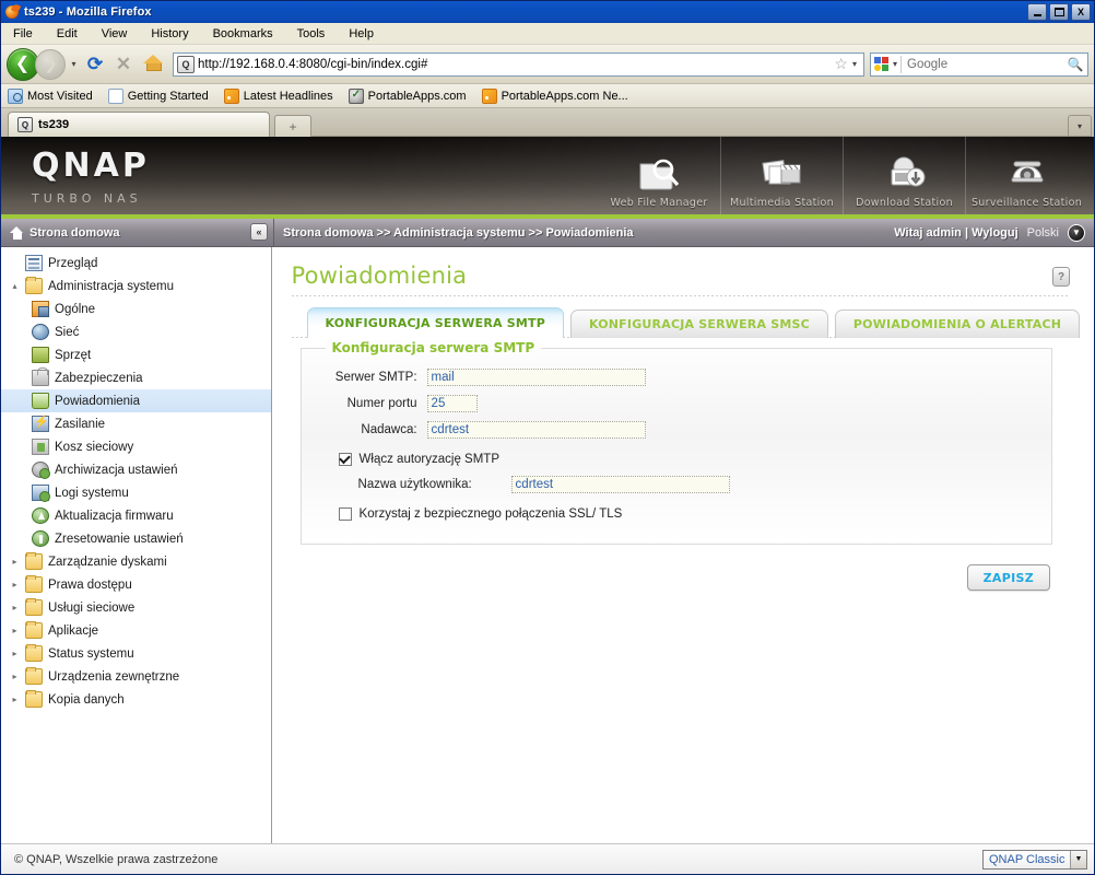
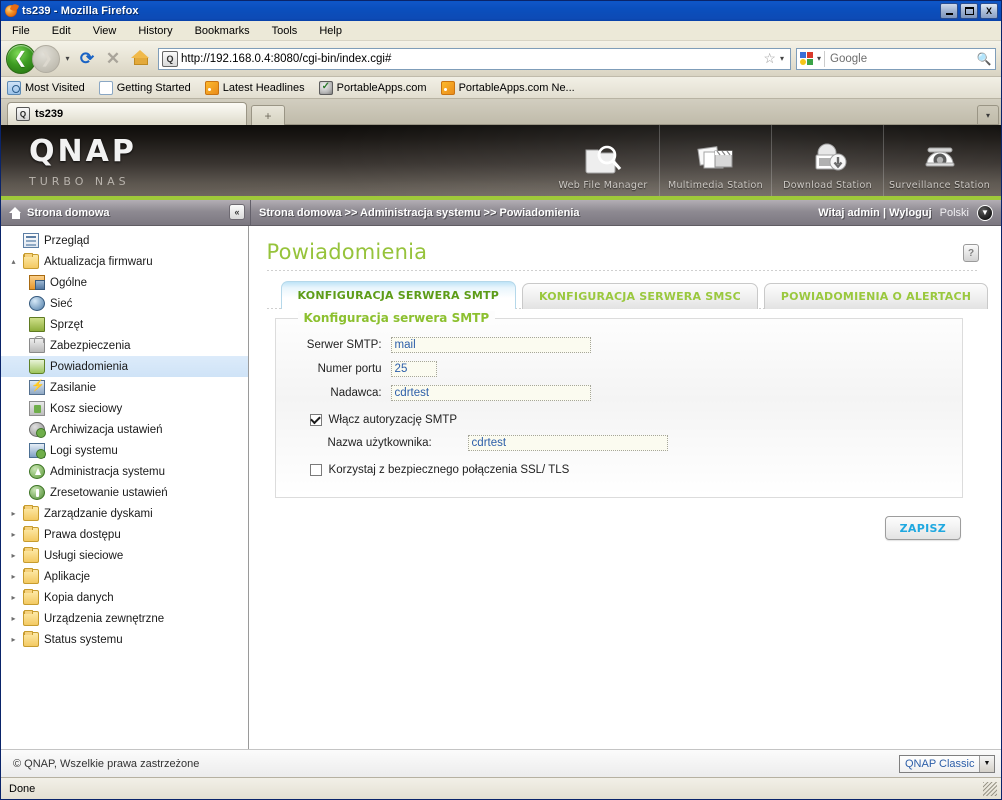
  ts239 - Mozilla Firefox
  X
  File
  Edit
  View
  History
  Bookmarks
  Tools
  Help
  ❮
  ❯
  ▾
  ⟳
  ✕
  Q
  http://192.168.0.4:8080/cgi-bin/index.cgi#
  ☆
  ▾
  ▾
  Google
  🔍
  Most Visited
  Getting Started
  Latest Headlines
  PortableApps.com
  PortableApps.com Ne...
  Q
  ts239
  +
  ▾
  Strona domowa
  «
  Strona domowa >> Administracja systemu >> Powiadomienia
  Witaj admin | Wyloguj
  Polski
  ▼
  Przegląd
  ▴
- Administracja systemu
+ Aktualizacja firmwaru
  Ogólne
  Sieć
  Sprzęt
  Zabezpieczenia
  Powiadomienia
  Zasilanie
  Kosz sieciowy
  Archiwizacja ustawień
  Logi systemu
- Aktualizacja firmwaru
+ Administracja systemu
  Zresetowanie ustawień
  ▸
  Zarządzanie dyskami
  ▸
  Prawa dostępu
  ▸
  Usługi sieciowe
  ▸
  Aplikacje
  ▸
- Status systemu
+ Kopia danych
  ▸
  Urządzenia zewnętrzne
  ▸
- Kopia danych
+ Status systemu
  Powiadomienia
  ?
  KONFIGURACJA SERWERA SMTP
  KONFIGURACJA SERWERA SMSC
  POWIADOMIENIA O ALERTACH
  Konfiguracja serwera SMTP
  Serwer SMTP:
  mail
  Numer portu
  25
  Nadawca:
  cdrtest
  Włącz autoryzację SMTP
  Nazwa użytkownika:
  cdrtest
  Korzystaj z bezpiecznego połączenia SSL/ TLS
  ZAPISZ
  © QNAP, Wszelkie prawa zastrzeżone
  QNAP Classic
+ Done
